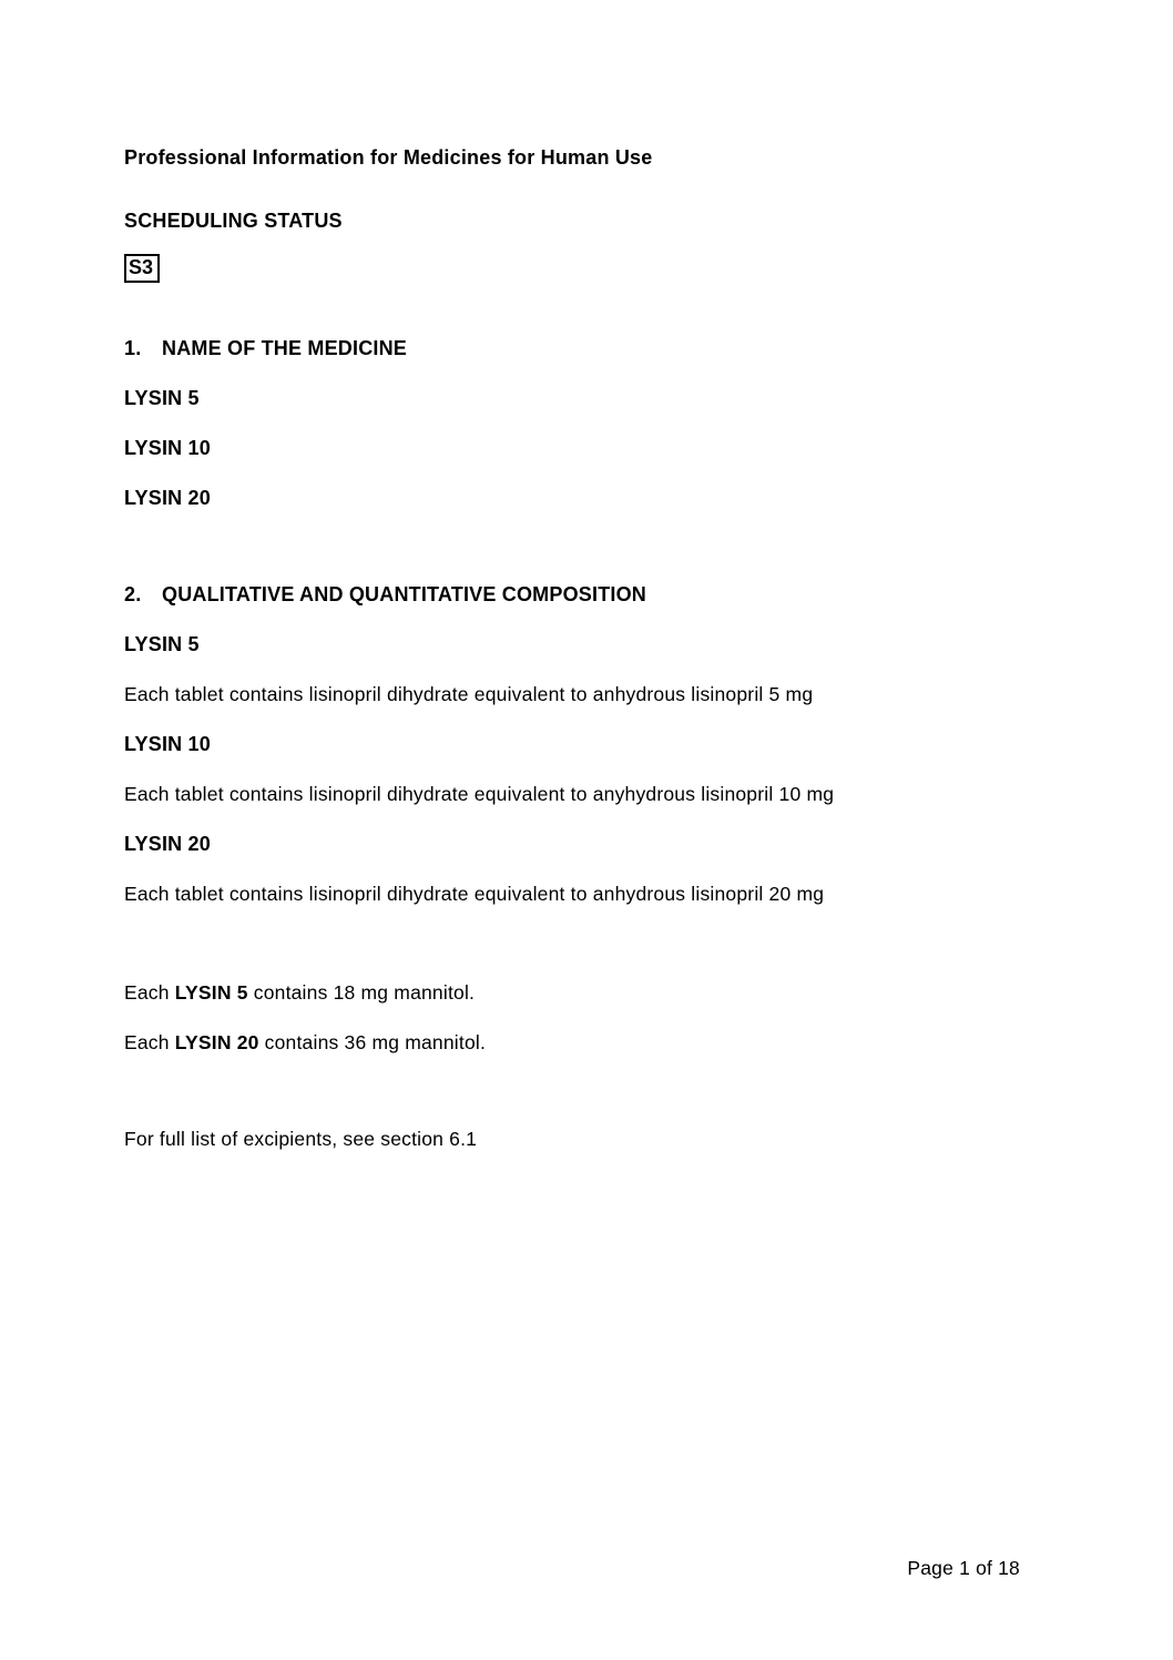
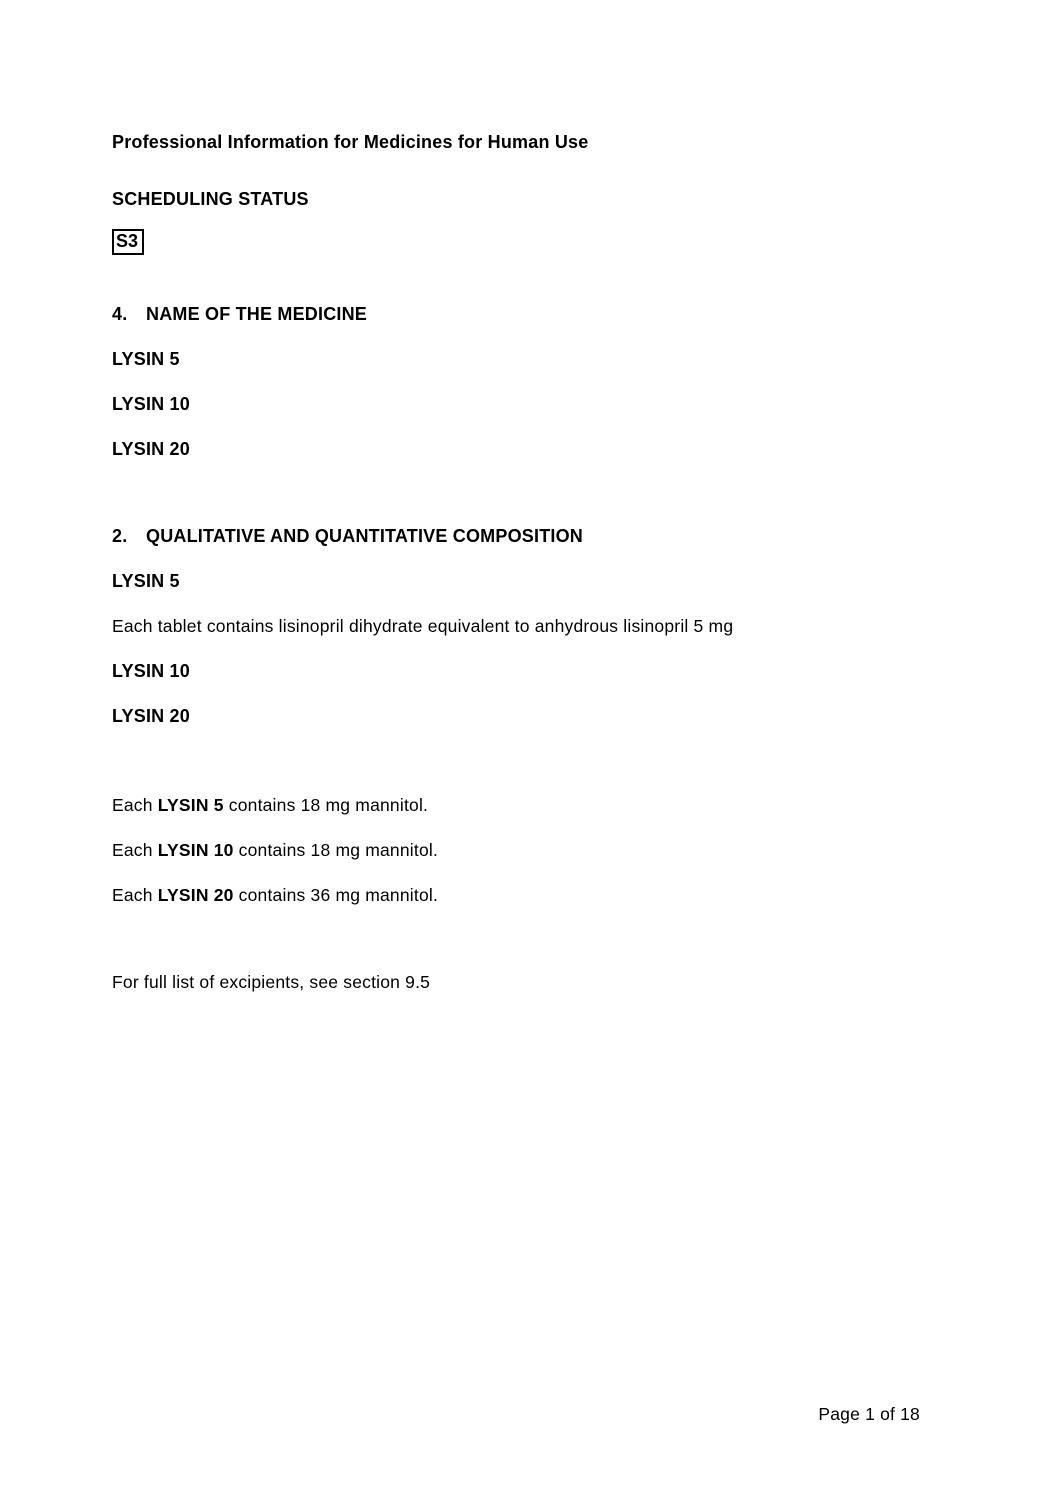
  Professional Information for Medicines for Human Use
  SCHEDULING STATUS
  S3
- 1.
+ 4.
  NAME OF THE MEDICINE
  LYSIN 5
  LYSIN 10
  LYSIN 20
  2.
  QUALITATIVE AND QUANTITATIVE COMPOSITION
  LYSIN 5
  Each tablet contains lisinopril dihydrate equivalent to anhydrous lisinopril 5 mg
  LYSIN 10
- Each tablet contains lisinopril dihydrate equivalent to anyhydrous lisinopril 10 mg
  LYSIN 20
- Each tablet contains lisinopril dihydrate equivalent to anhydrous lisinopril 20 mg
  Each LYSIN 5 contains 18 mg mannitol.
+ Each LYSIN 10 contains 18 mg mannitol.
  Each LYSIN 20 contains 36 mg mannitol.
- For full list of excipients, see section 6.1
+ For full list of excipients, see section 9.5
  Page 1 of 18
